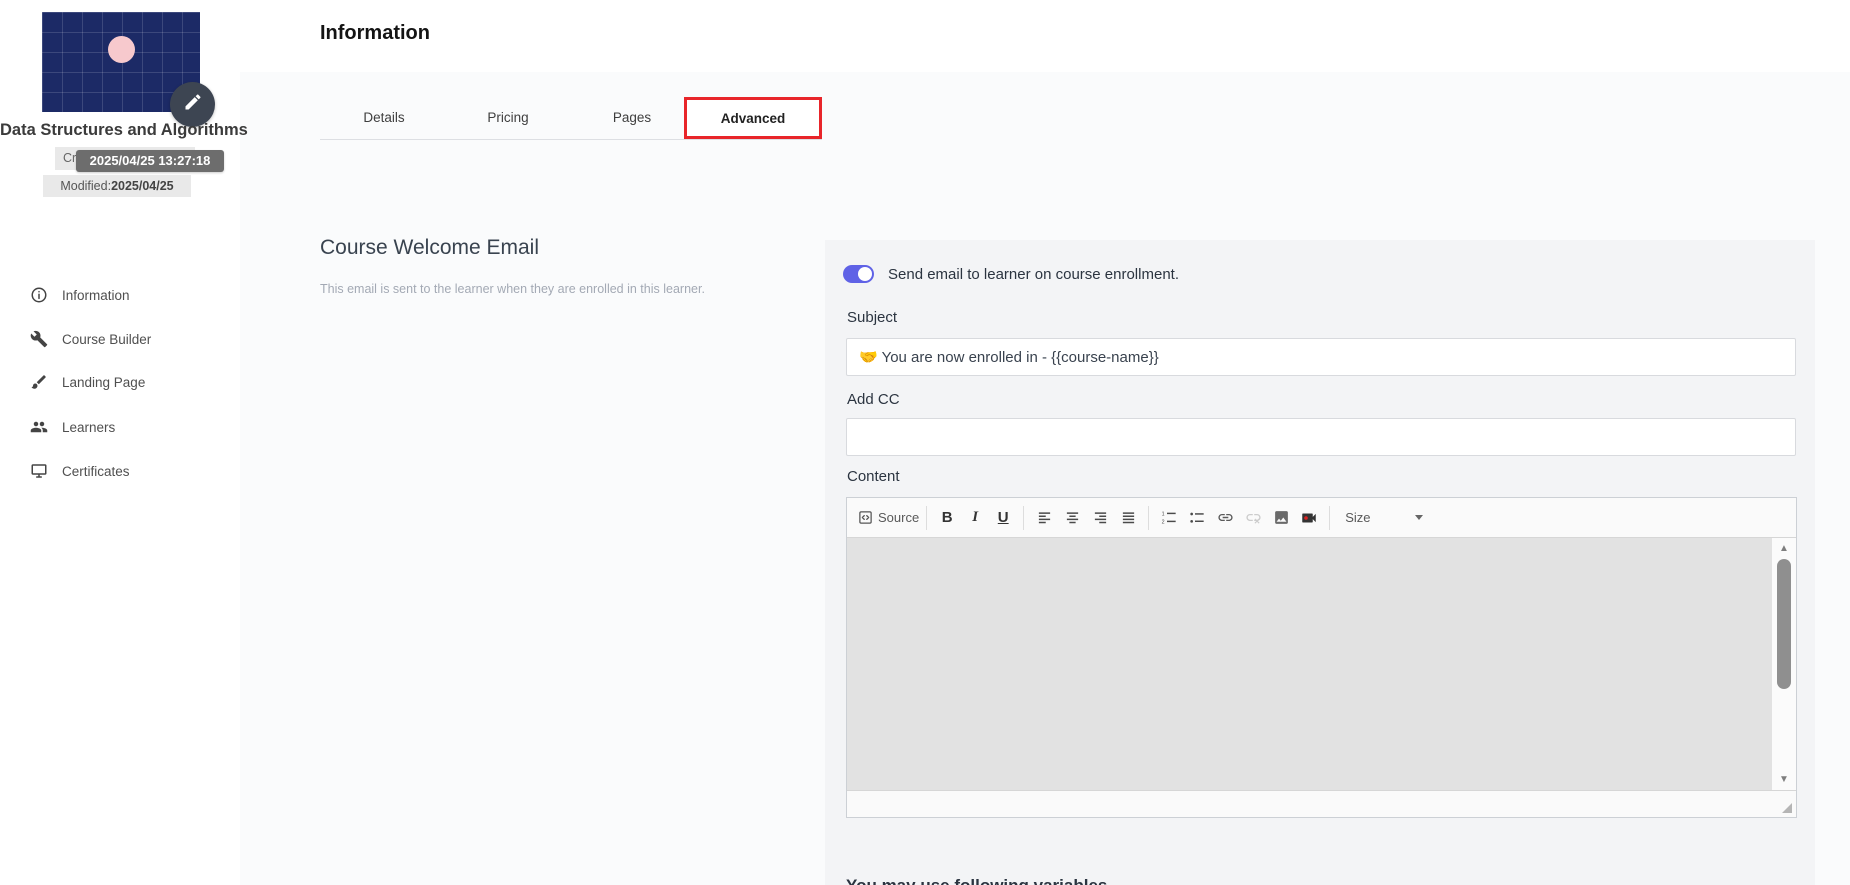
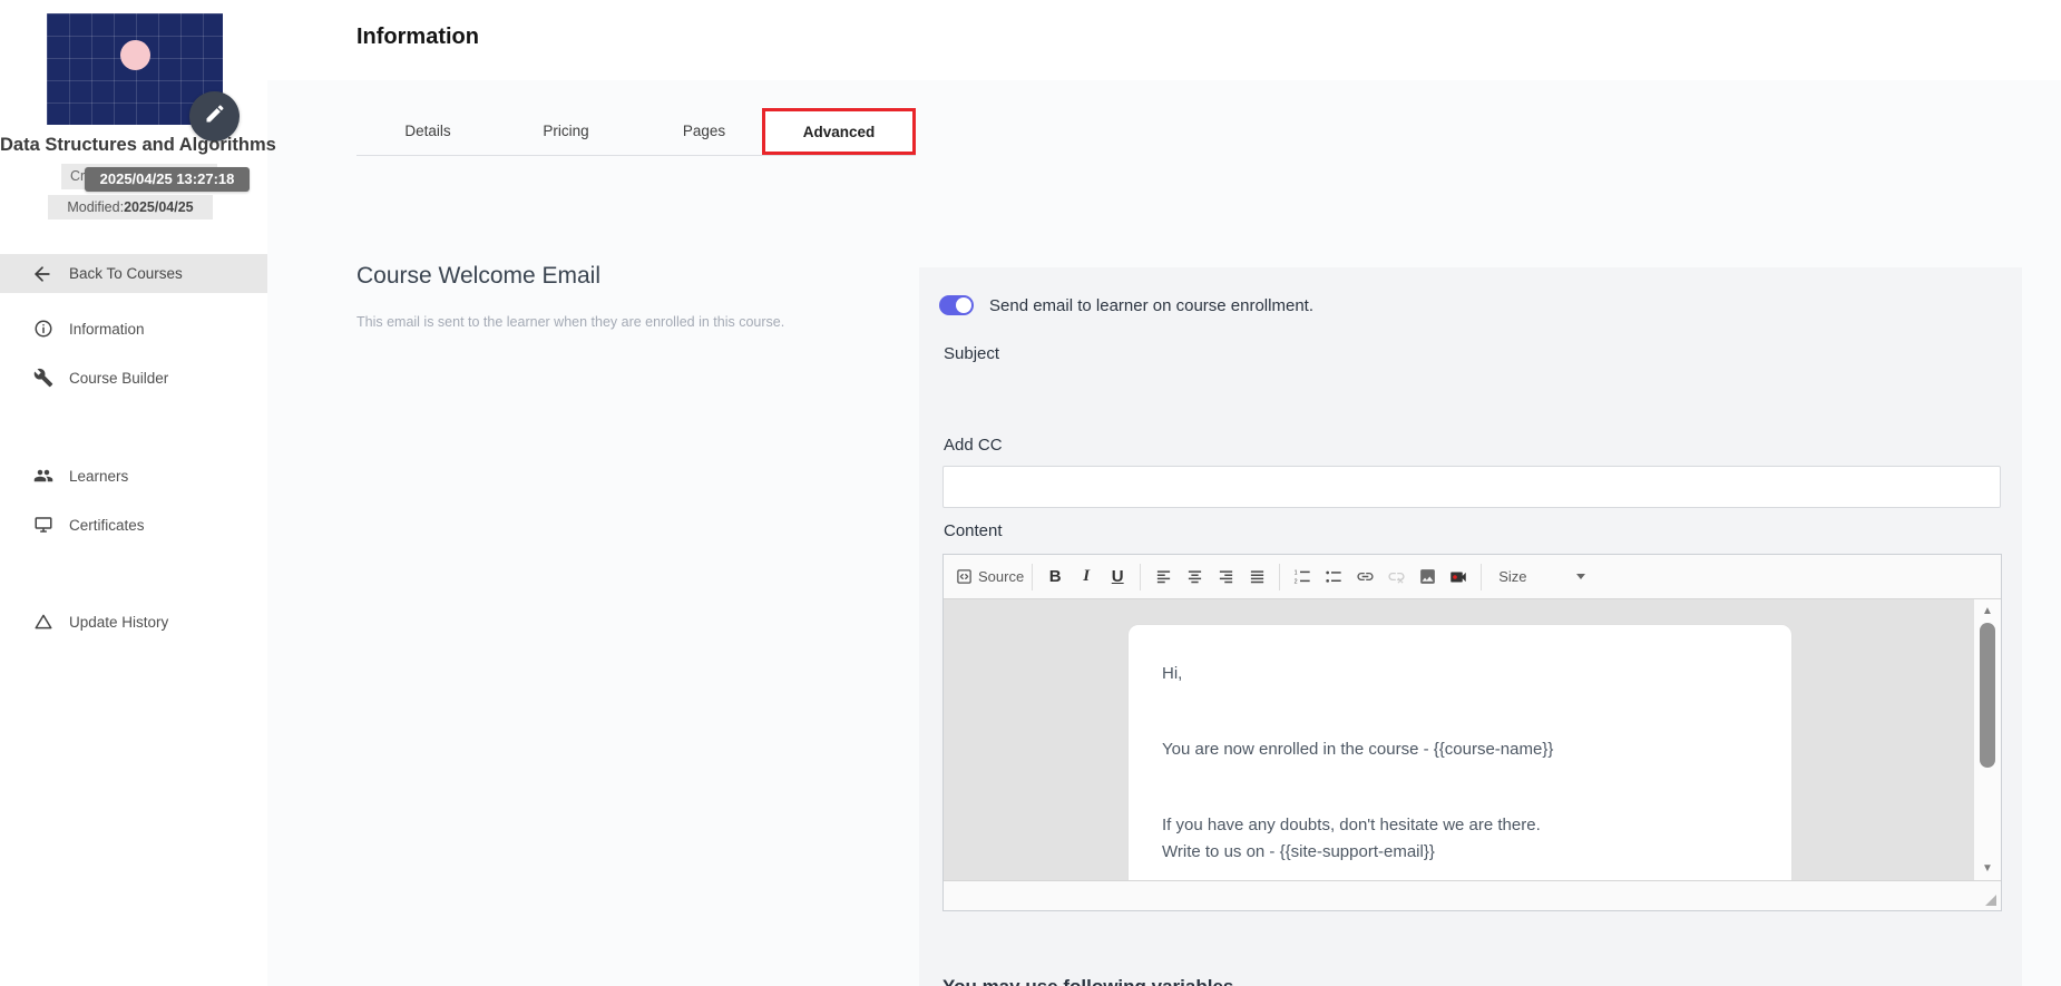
  Data Structures and Algorithms
  2025/04/25 13:27:18
  Modified:2025/04/25
+ Back To Courses
  Information
  Course Builder
- Landing Page
  Learners
  Certificates
+ Update History
  Information
  Details
  Pricing
  Pages
  Advanced
  Course Welcome Email
- This email is sent to the learner when they are enrolled in this learner.
+ This email is sent to the learner when they are enrolled in this course.
  Send email to learner on course enrollment.
  Subject
- 🤝 You are now enrolled in - {{course-name}}
  Add CC
  Content
  Source
  B
  I
  U
  Size
+ Hi,
+ You are now enrolled in the course - {{course-name}}
+ If you have any doubts, don't hesitate we are there.
+ Write to us on - {{site-support-email}}
  ▲
  ▼
